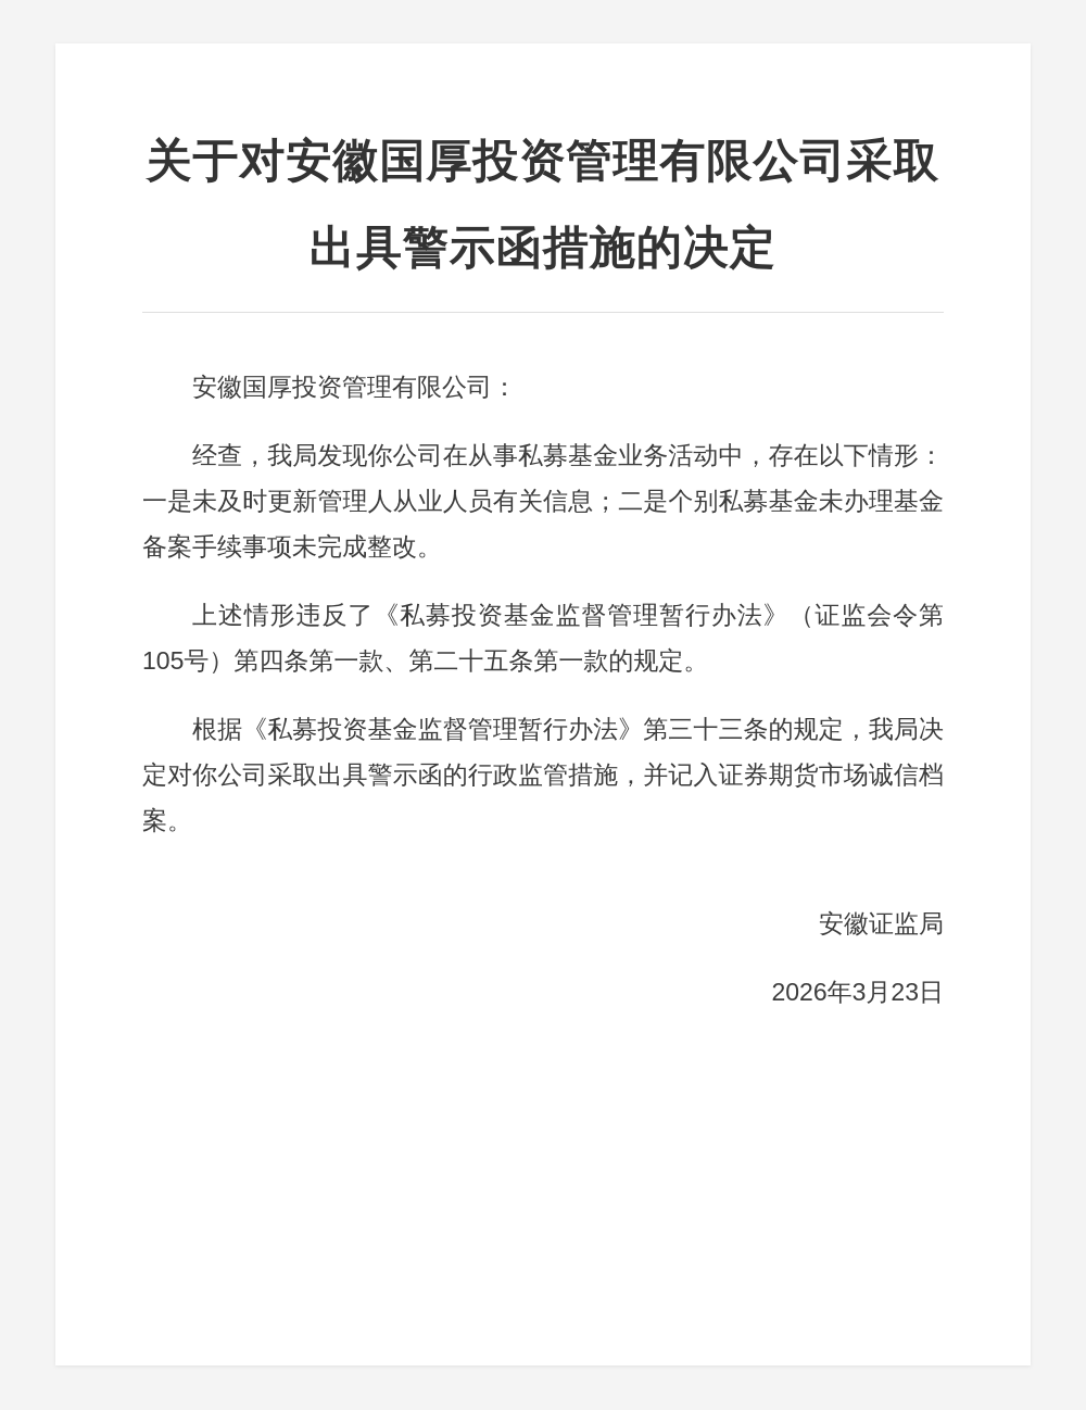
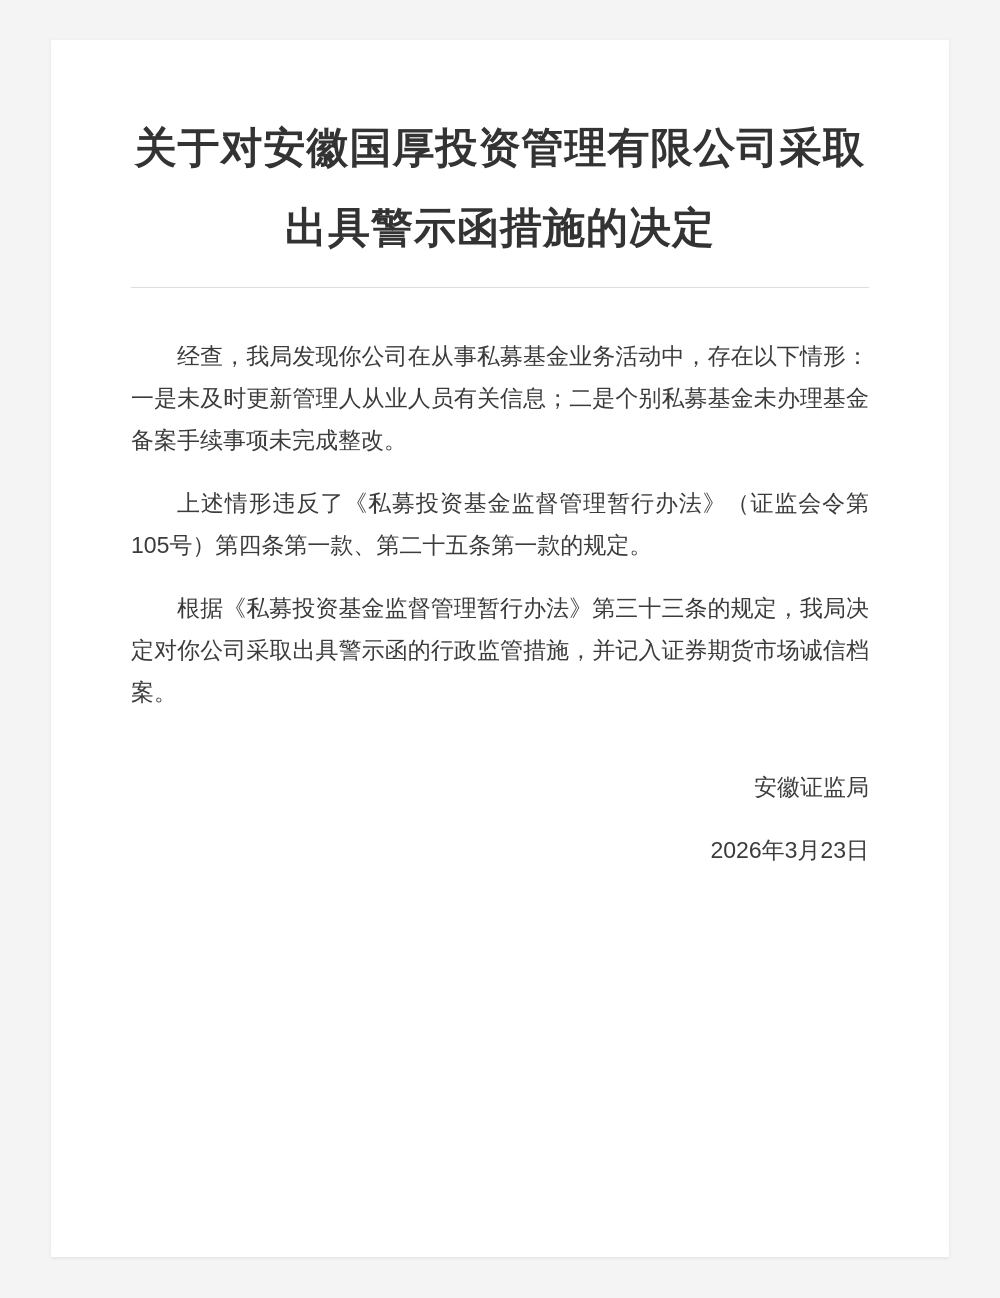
  关于对安徽国厚投资管理有限公司采取出具警示函措施的决定
- 安徽国厚投资管理有限公司：
  经查，我局发现你公司在从事私募基金业务活动中，存在以下情形：一是未及时更新管理人从业人员有关信息；二是个别私募基金未办理基金备案手续事项未完成整改。
  上述情形违反了《私募投资基金监督管理暂行办法》（证监会令第105号）第四条第一款、第二十五条第一款的规定。
  根据《私募投资基金监督管理暂行办法》第三十三条的规定，我局决定对你公司采取出具警示函的行政监管措施，并记入证券期货市场诚信档案。
  安徽证监局
  2026年3月23日
